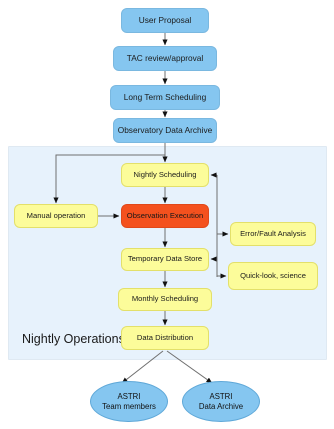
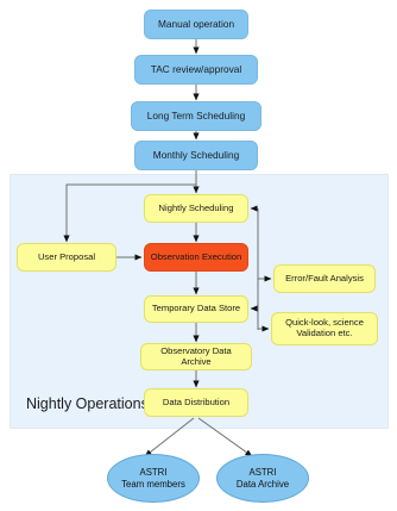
  Nightly Operation
- User Proposal
+ Manual operation
  TAC review/approval
  Long Term Scheduling
- Observatory Data Archive
+ Monthly Scheduling
  Nightly Scheduling
- Manual operation
+ User Proposal
  Observation Execution
  Temporary Data Store
- Monthly Scheduling
+ Observatory Data Archive
  Data Distribution
  Error/Fault Analysis
  Quick-look, science
+ Validation etc.
  ASTRI
  Team members
  ASTRI
  Data Archive
